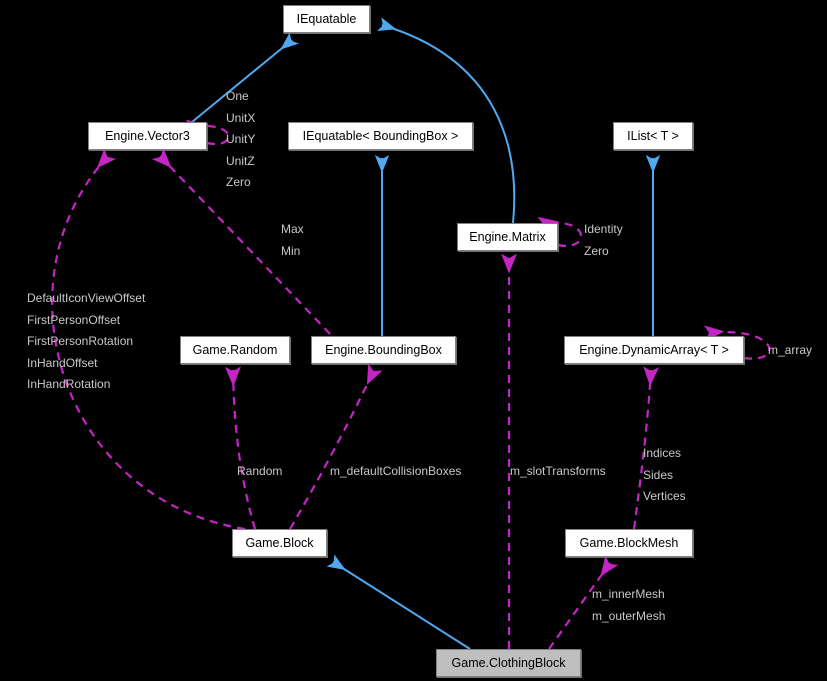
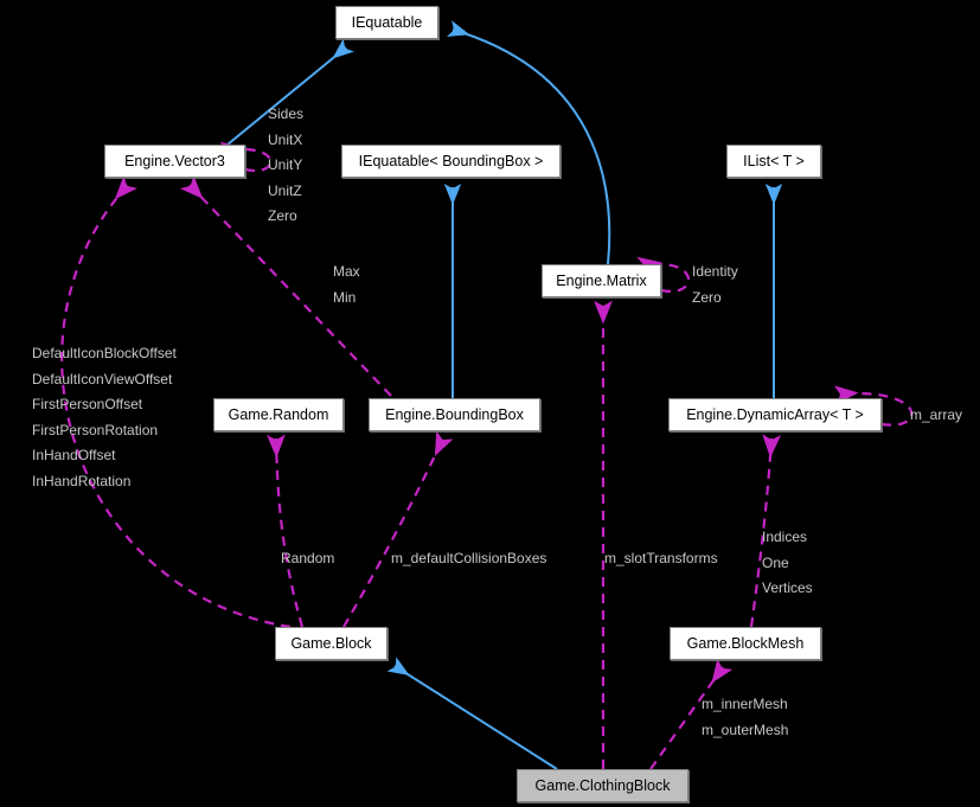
  IEquatable
  Engine.Vector3
  IEquatable< BoundingBox >
  IList< T >
  Engine.Matrix
  Game.Random
  Engine.BoundingBox
  Engine.DynamicArray< T >
  Game.Block
  Game.BlockMesh
  Game.ClothingBlock
- One
+ Sides
  UnitX
  UnitY
  UnitZ
  Zero
  Max
  Min
  Identity
  Zero
+ DefaultIconBlockOffset
  DefaultIconViewOffset
  FirstPersonOffset
  FirstPersonRotation
  InHandOffset
  InHandRotation
  Indices
- Sides
+ One
  Vertices
  m_innerMesh
  m_outerMesh
  m_array
  Random
  m_defaultCollisionBoxes
  m_slotTransforms
